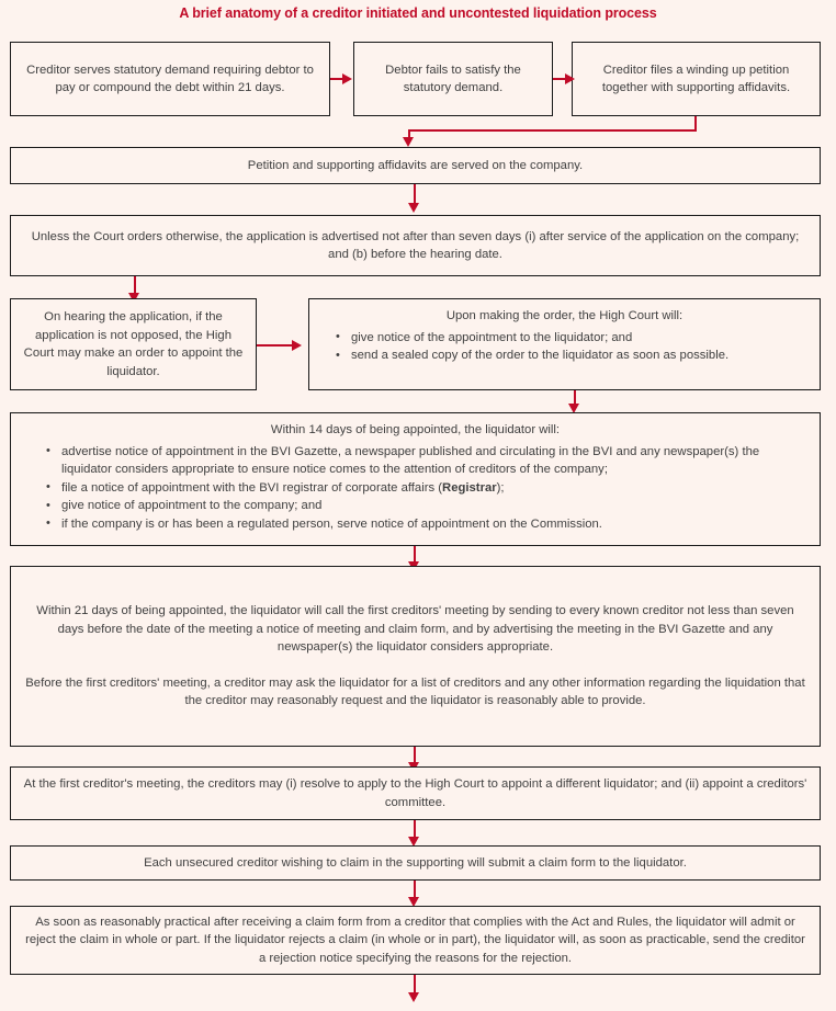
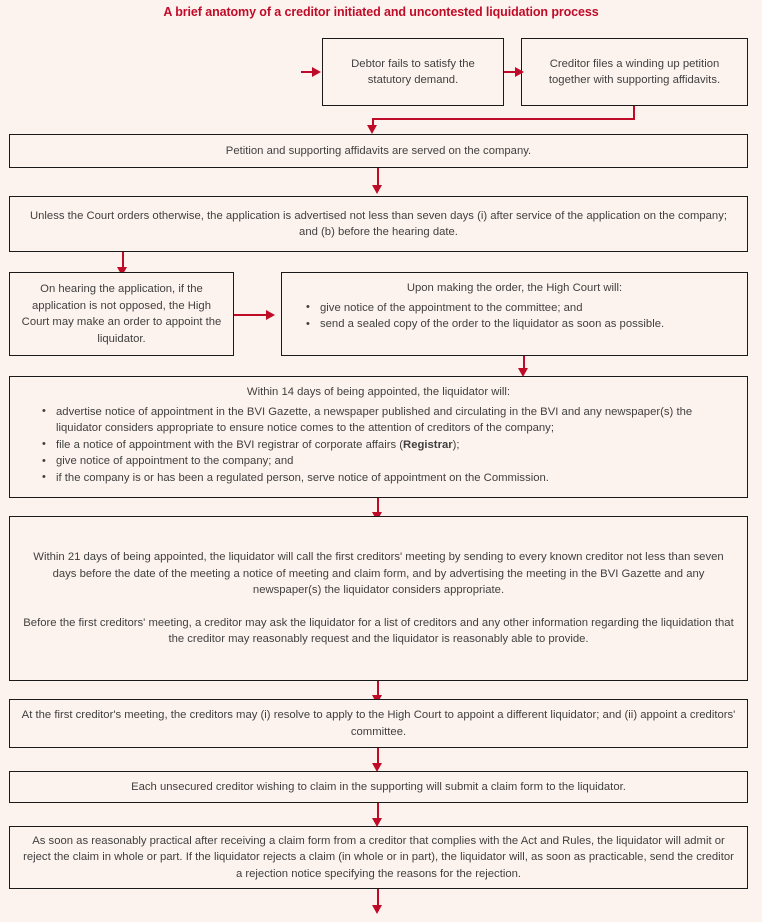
  A brief anatomy of a creditor initiated and uncontested liquidation process
- Creditor serves statutory demand requiring debtor to pay or compound the debt within 21 days.
  Debtor fails to satisfy the statutory demand.
  Creditor files a winding up petition together with supporting affidavits.
  Petition and supporting affidavits are served on the company.
- Unless the Court orders otherwise, the application is advertised not after than seven days (i) after service of the application on the company; and (b) before the hearing date.
+ Unless the Court orders otherwise, the application is advertised not less than seven days (i) after service of the application on the company; and (b) before the hearing date.
  On hearing the application, if the application is not opposed, the High Court may make an order to appoint the liquidator.
  Upon making the order, the High Court will:
- give notice of the appointment to the liquidator; and
+ give notice of the appointment to the committee; and
  send a sealed copy of the order to the liquidator as soon as possible.
  Within 14 days of being appointed, the liquidator will:
  advertise notice of appointment in the BVI Gazette, a newspaper published and circulating in the BVI and any newspaper(s) the liquidator considers appropriate to ensure notice comes to the attention of creditors of the company;
  file a notice of appointment with the BVI registrar of corporate affairs (Registrar);
  give notice of appointment to the company; and
  if the company is or has been a regulated person, serve notice of appointment on the Commission.
  Within 21 days of being appointed, the liquidator will call the first creditors' meeting by sending to every known creditor not less than seven days before the date of the meeting a notice of meeting and claim form, and by advertising the meeting in the BVI Gazette and any newspaper(s) the liquidator considers appropriate.
  Before the first creditors' meeting, a creditor may ask the liquidator for a list of creditors and any other information regarding the liquidation that the creditor may reasonably request and the liquidator is reasonably able to provide.
  At the first creditor's meeting, the creditors may (i) resolve to apply to the High Court to appoint a different liquidator; and (ii) appoint a creditors' committee.
  Each unsecured creditor wishing to claim in the supporting will submit a claim form to the liquidator.
  As soon as reasonably practical after receiving a claim form from a creditor that complies with the Act and Rules, the liquidator will admit or reject the claim in whole or part. If the liquidator rejects a claim (in whole or in part), the liquidator will, as soon as practicable, send the creditor a rejection notice specifying the reasons for the rejection.
